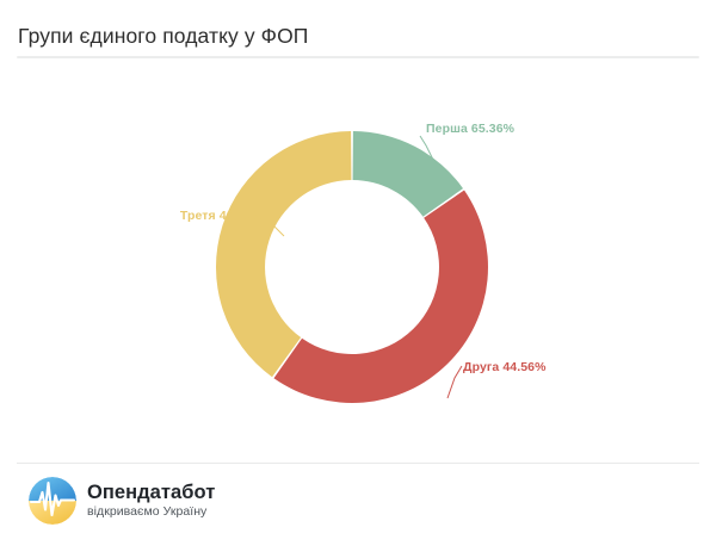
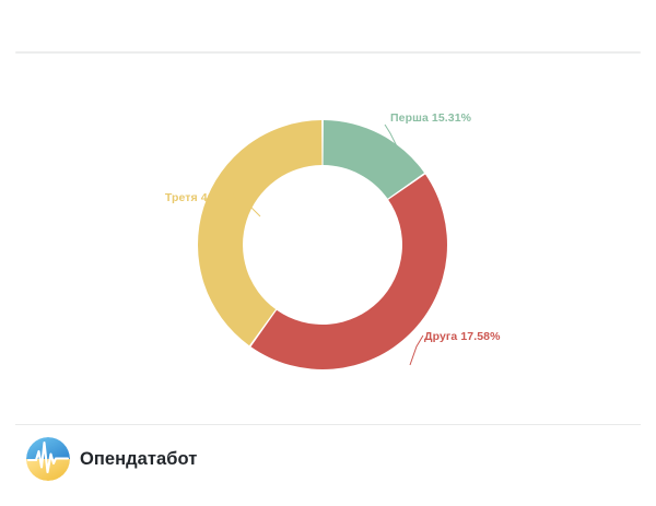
- Групи єдиного податку у ФОП
- Перша 65.36%
+ Перша 15.31%
- Друга 44.56%
+ Друга 17.58%
  Третя 40.13%
  Опендатабот
- відкриваємо Україну
